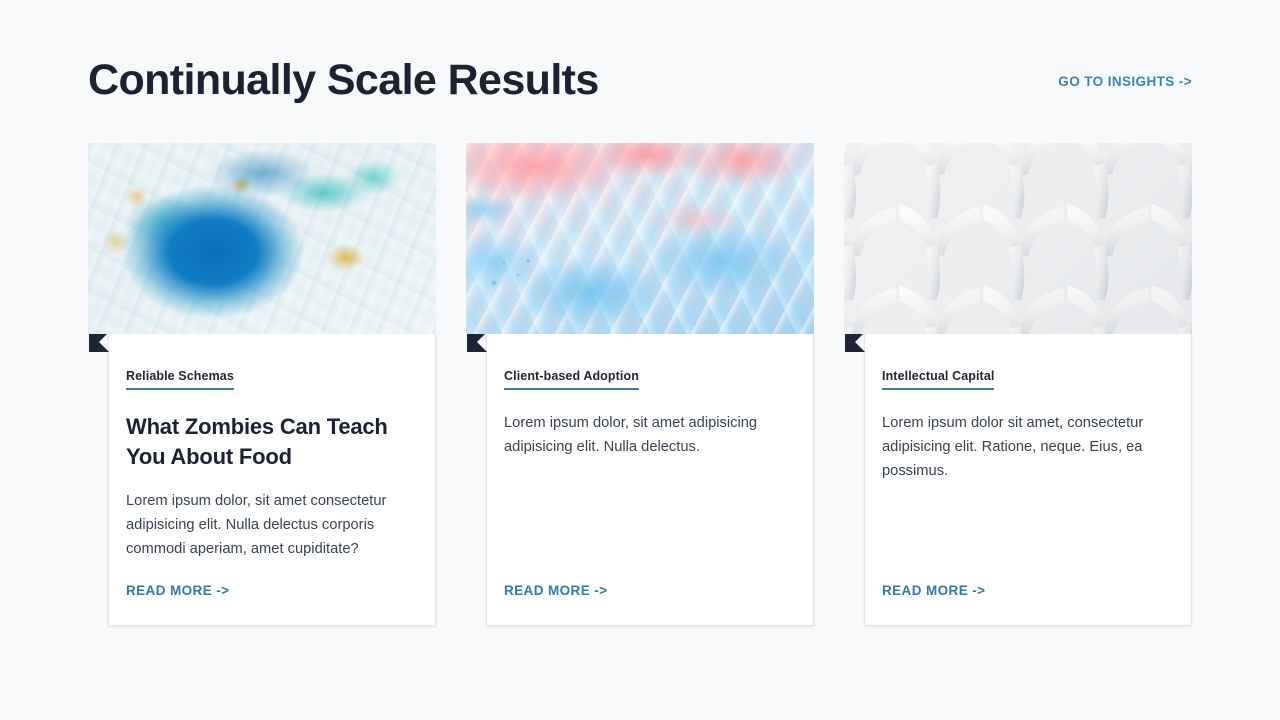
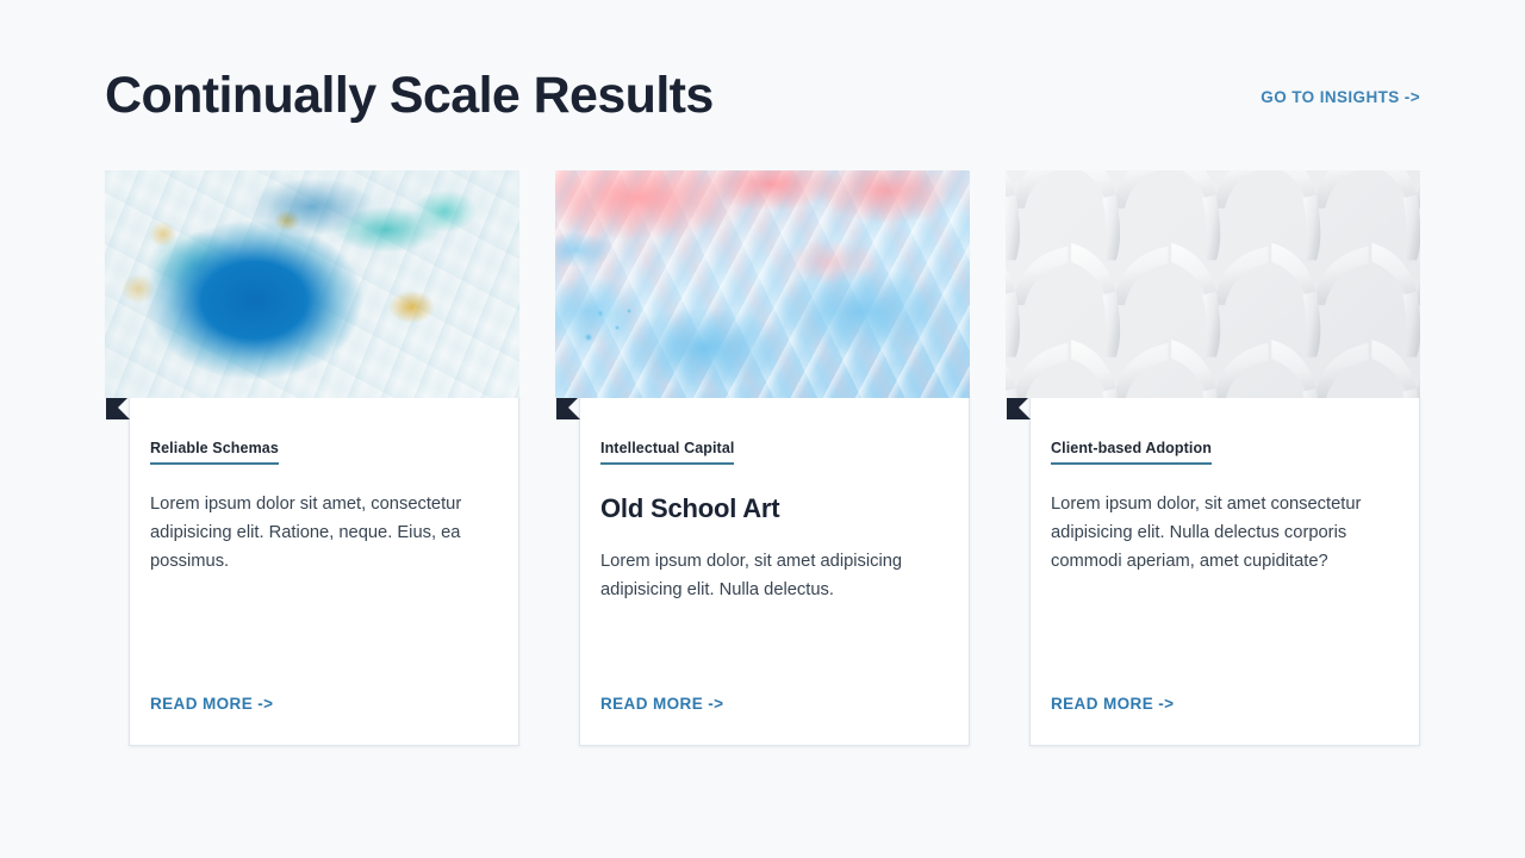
  Continually Scale Results
  GO TO INSIGHTS ->
  Reliable Schemas
- What Zombies Can Teach You About Food
- Lorem ipsum dolor, sit amet consectetur adipisicing elit. Nulla delectus corporis commodi aperiam, amet cupiditate?
+ Lorem ipsum dolor sit amet, consectetur adipisicing elit. Ratione, neque. Eius, ea possimus.
  READ MORE ->
- Client-based Adoption
+ Intellectual Capital
+ Old School Art
  Lorem ipsum dolor, sit amet adipisicing adipisicing elit. Nulla delectus.
  READ MORE ->
- Intellectual Capital
+ Client-based Adoption
- Lorem ipsum dolor sit amet, consectetur adipisicing elit. Ratione, neque. Eius, ea possimus.
+ Lorem ipsum dolor, sit amet consectetur adipisicing elit. Nulla delectus corporis commodi aperiam, amet cupiditate?
  READ MORE ->
